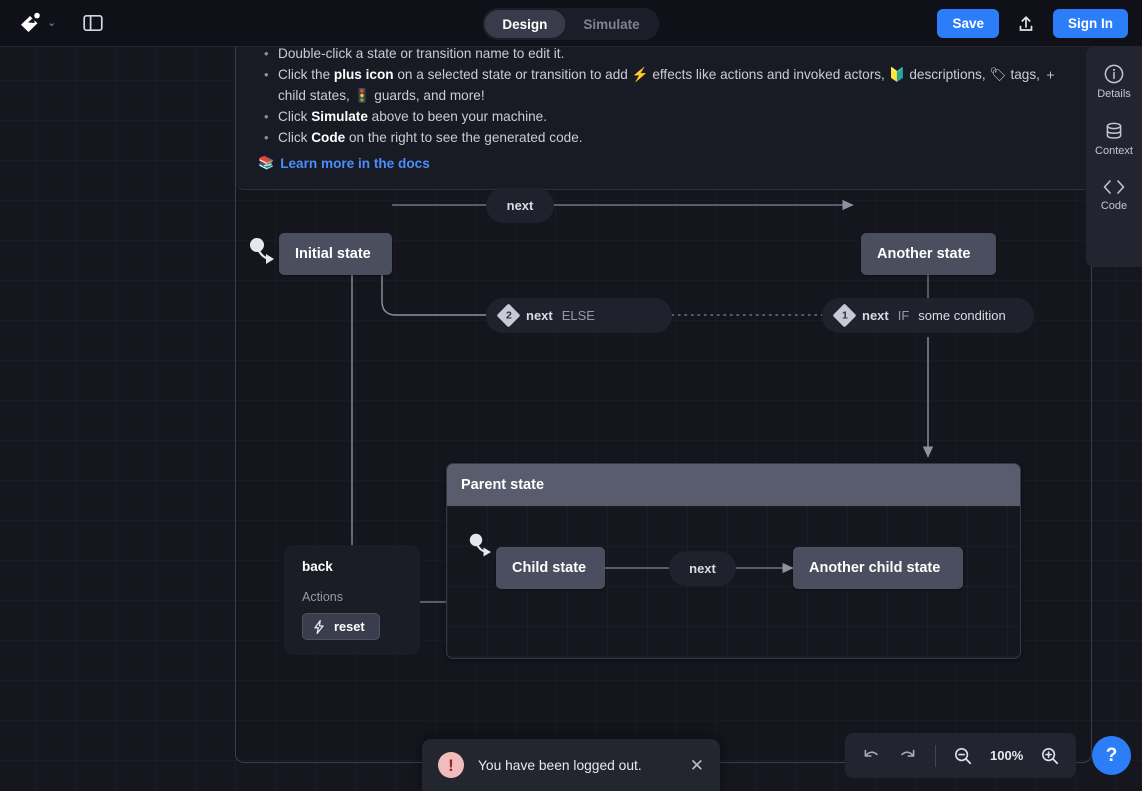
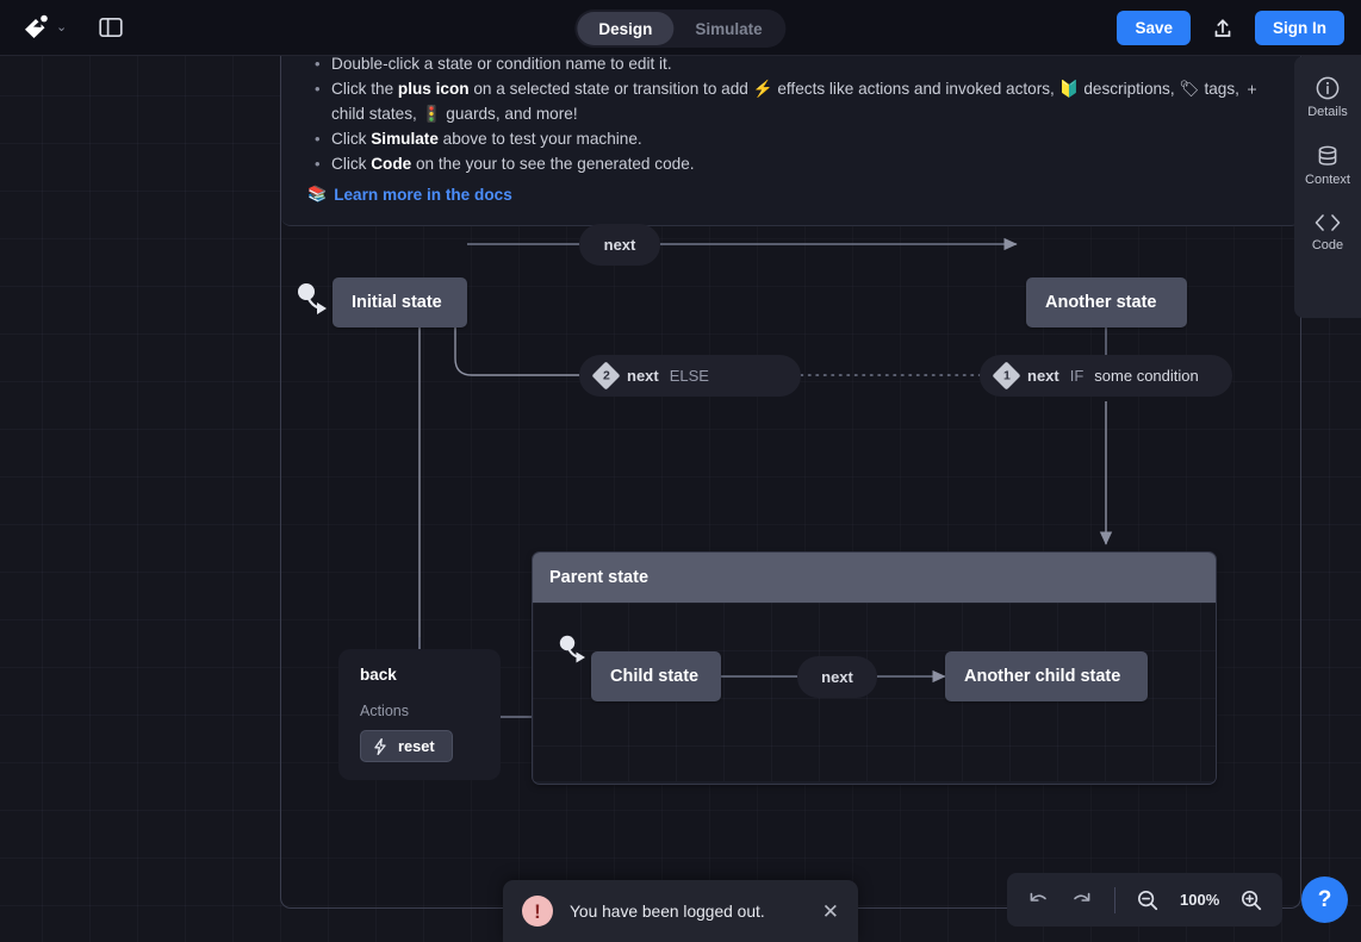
  ⌄
  Design
  Simulate
  Save
  Sign In
- Double-click a state or transition name to edit it.
+ Double-click a state or condition name to edit it.
  Click the plus icon on a selected state or transition to add ⚡ effects like actions and invoked actors, 🔰 descriptions, 🏷 tags, ＋ child states, 🚦 guards, and more!
- Click Simulate above to been your machine.
+ Click Simulate above to test your machine.
- Click Code on the right to see the generated code.
+ Click Code on the your to see the generated code.
  📚
  Learn more in the docs
  Initial state
  next
  Another state
  next
  ELSE
  next
  IF
  some condition
  back
  Actions
  reset
  Parent state
  Child state
  next
  Another child state
  Details
  Context
  Code
  !
  You have been logged out.
  ✕
  100%
  ?
